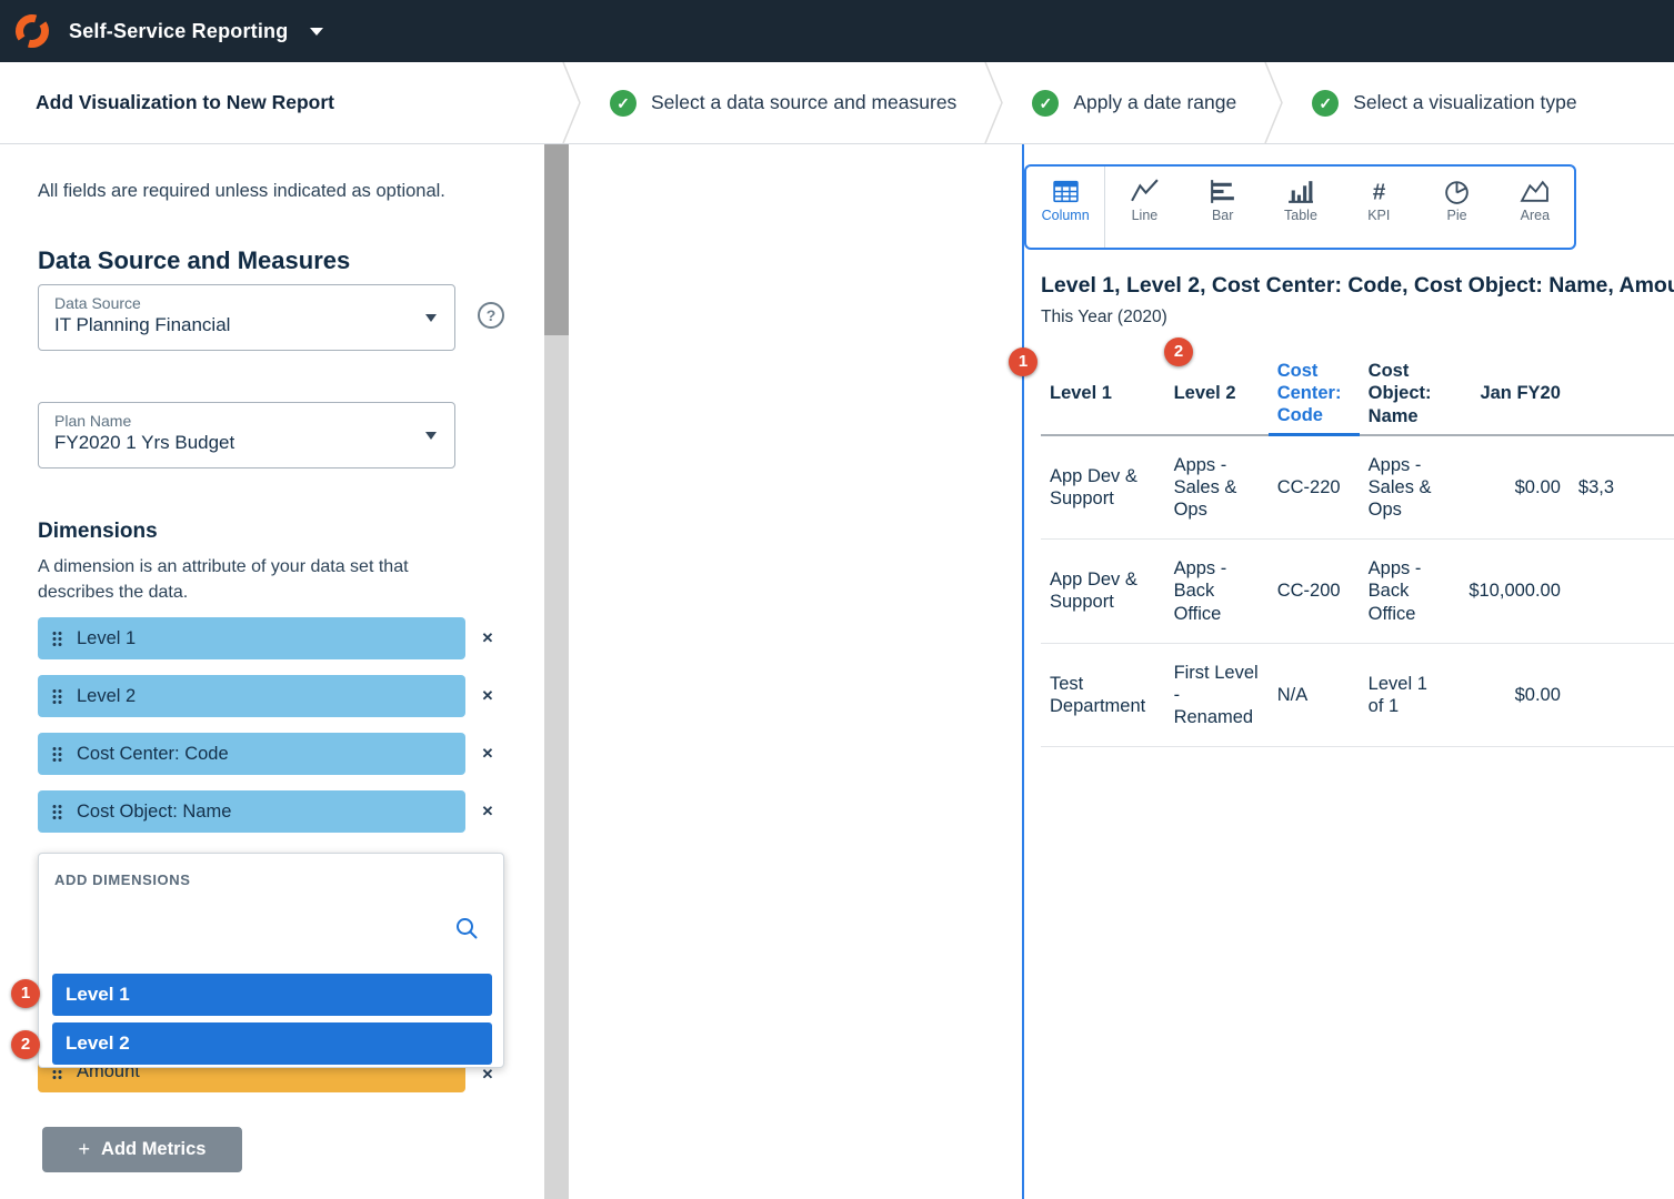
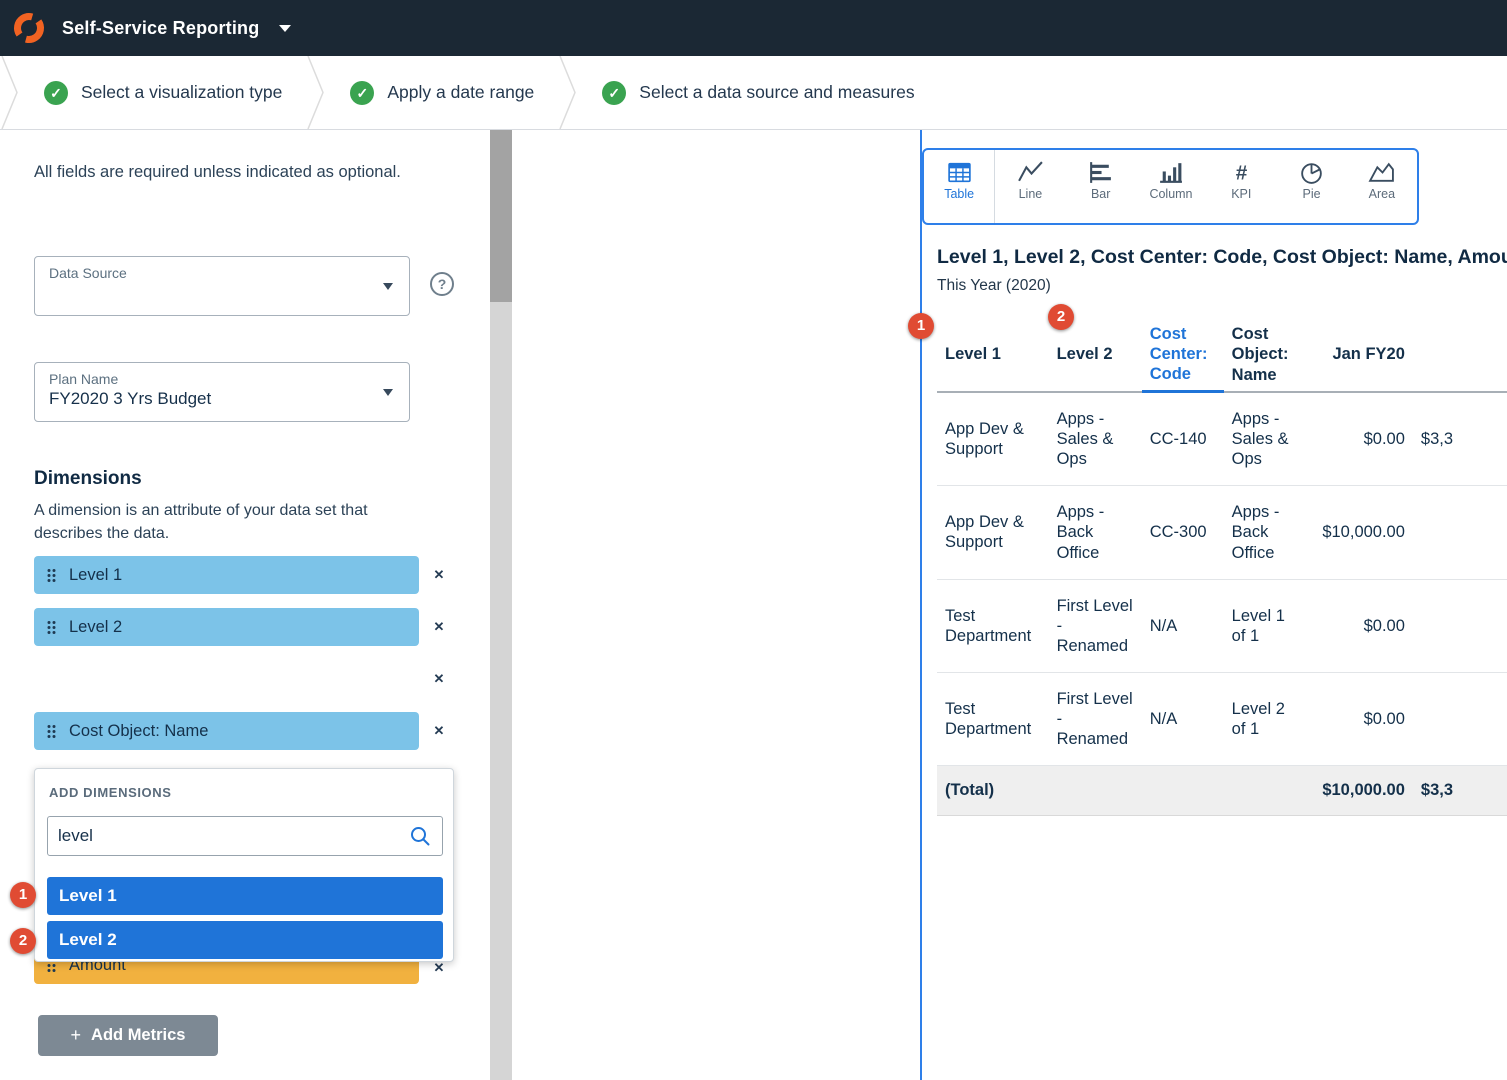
  Self-Service Reporting
- Add Visualization to New Report
  ✓
- Select a data source and measures
+ Select a visualization type
  ✓
  Apply a date range
  ✓
- Select a visualization type
+ Select a data source and measures
  All fields are required unless indicated as optional.
- Data Source and Measures
  Data Source
- IT Planning Financial
  ?
  Plan Name
- FY2020 1 Yrs Budget
+ FY2020 3 Yrs Budget
  Dimensions
  A dimension is an attribute of your data set that describes the data.
  Level 1
  ✕
  Level 2
  ✕
- Cost Center: Code
  ✕
  Cost Object: Name
  ✕
  Amount
  ✕
  ADD DIMENSIONS
+ level
  Level 1
  Level 2
  1
  2
  +
  Add Metrics
- Column
+ Table
  Line
  Bar
- Table
+ Column
  #
  KPI
  Pie
  Area
  Level 1, Level 2, Cost Center: Code, Cost Object: Name, Amo
  This Year (2020)
  Level 1	Level 2	Cost Center: Code	Cost Object: Name	Jan FY20
- App Dev & Support	Apps - Sales & Ops	CC-220	Apps - Sales & Ops	$0.00	$3,3
+ App Dev & Support	Apps - Sales & Ops	CC-140	Apps - Sales & Ops	$0.00	$3,3
- App Dev & Support	Apps - Back Office	CC-200	Apps - Back Office	$10,000.00
+ App Dev & Support	Apps - Back Office	CC-300	Apps - Back Office	$10,000.00
  Test Department	First Level - Renamed	N/A	Level 1 of 1	$0.00
+ Test Department	First Level - Renamed	N/A	Level 2 of 1	$0.00
+ (Total)				$10,000.00	$3,3
  1
  2
